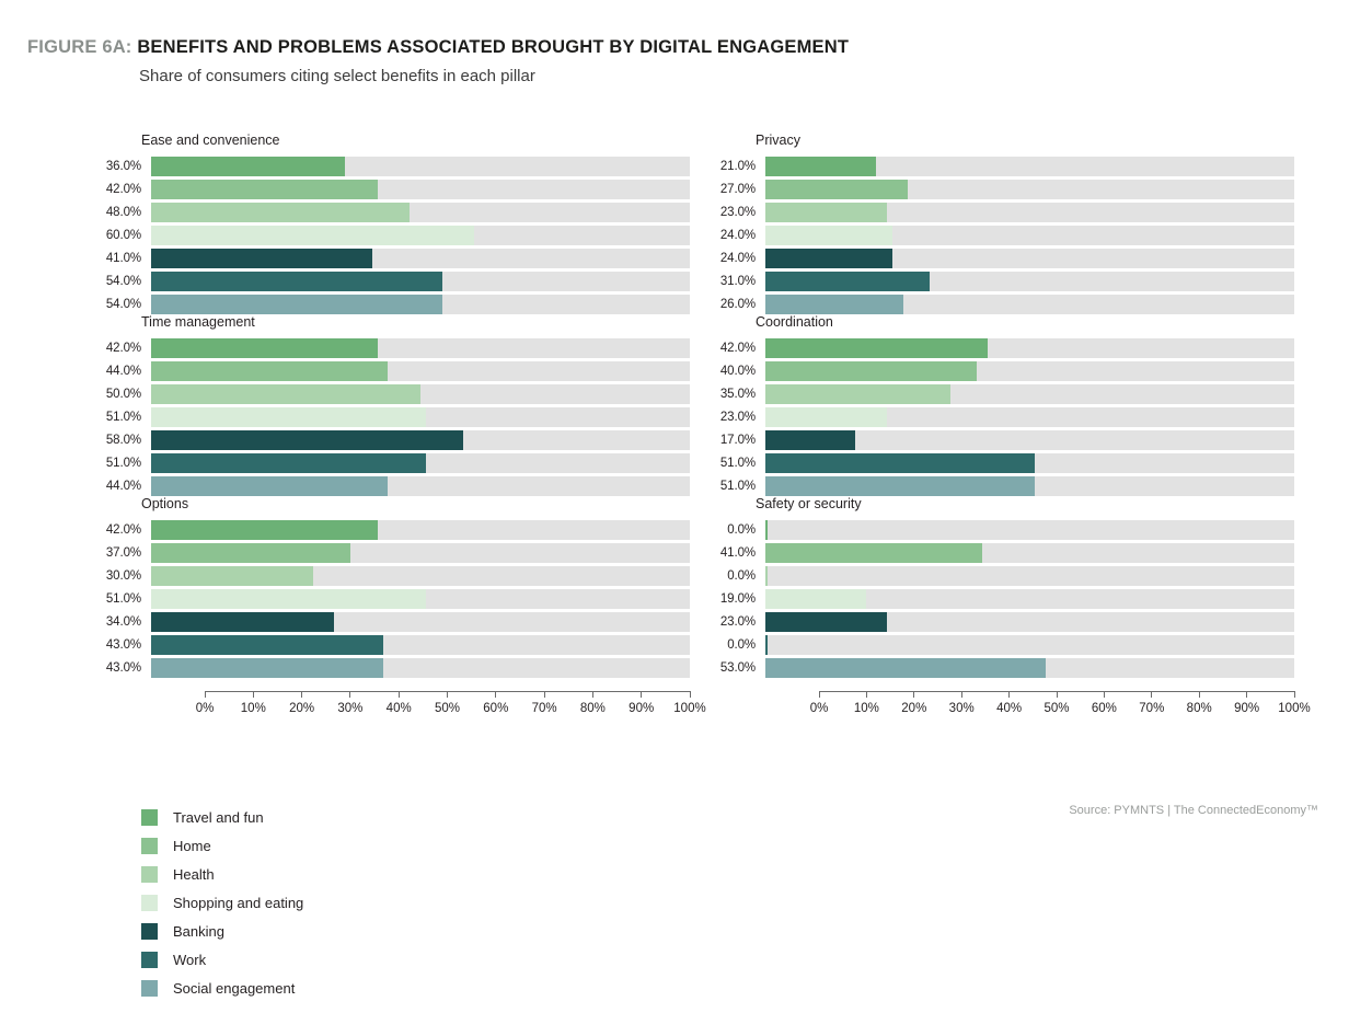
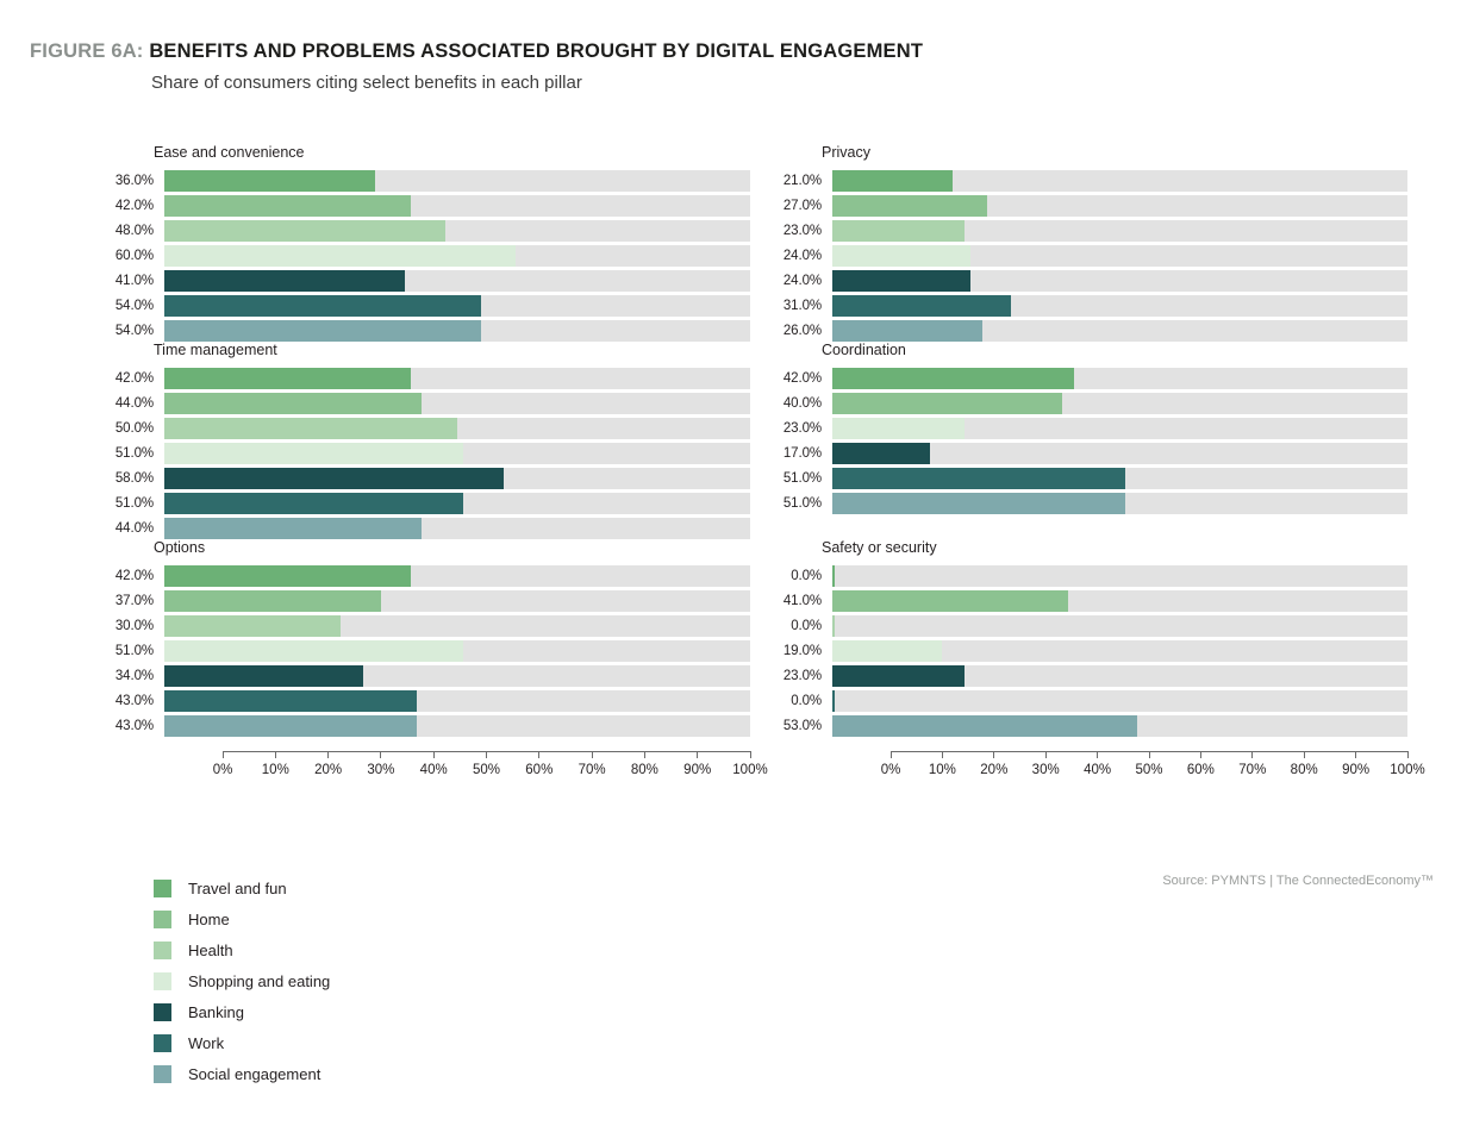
  FIGURE 6A: BENEFITS AND PROBLEMS ASSOCIATED BROUGHT BY DIGITAL ENGAGEMENT
  Share of consumers citing select benefits in each pillar
  Ease and convenience
  36.0%
  42.0%
  48.0%
  60.0%
  41.0%
  54.0%
  54.0%
  Privacy
  21.0%
  27.0%
  23.0%
  24.0%
  24.0%
  31.0%
  26.0%
  Time management
  42.0%
  44.0%
  50.0%
  51.0%
  58.0%
  51.0%
  44.0%
  Coordination
  42.0%
  40.0%
- 35.0%
  23.0%
  17.0%
  51.0%
  51.0%
  Options
  42.0%
  37.0%
  30.0%
  51.0%
  34.0%
  43.0%
  43.0%
  Safety or security
  0.0%
  41.0%
  0.0%
  19.0%
  23.0%
  0.0%
  53.0%
  0%
  10%
  20%
  30%
  40%
  50%
  60%
  70%
  80%
  90%
  100%
  0%
  10%
  20%
  30%
  40%
  50%
  60%
  70%
  80%
  90%
  100%
  Travel and fun
  Home
  Health
  Shopping and eating
  Banking
  Work
  Social engagement
  Source: PYMNTS | The ConnectedEconomy™
